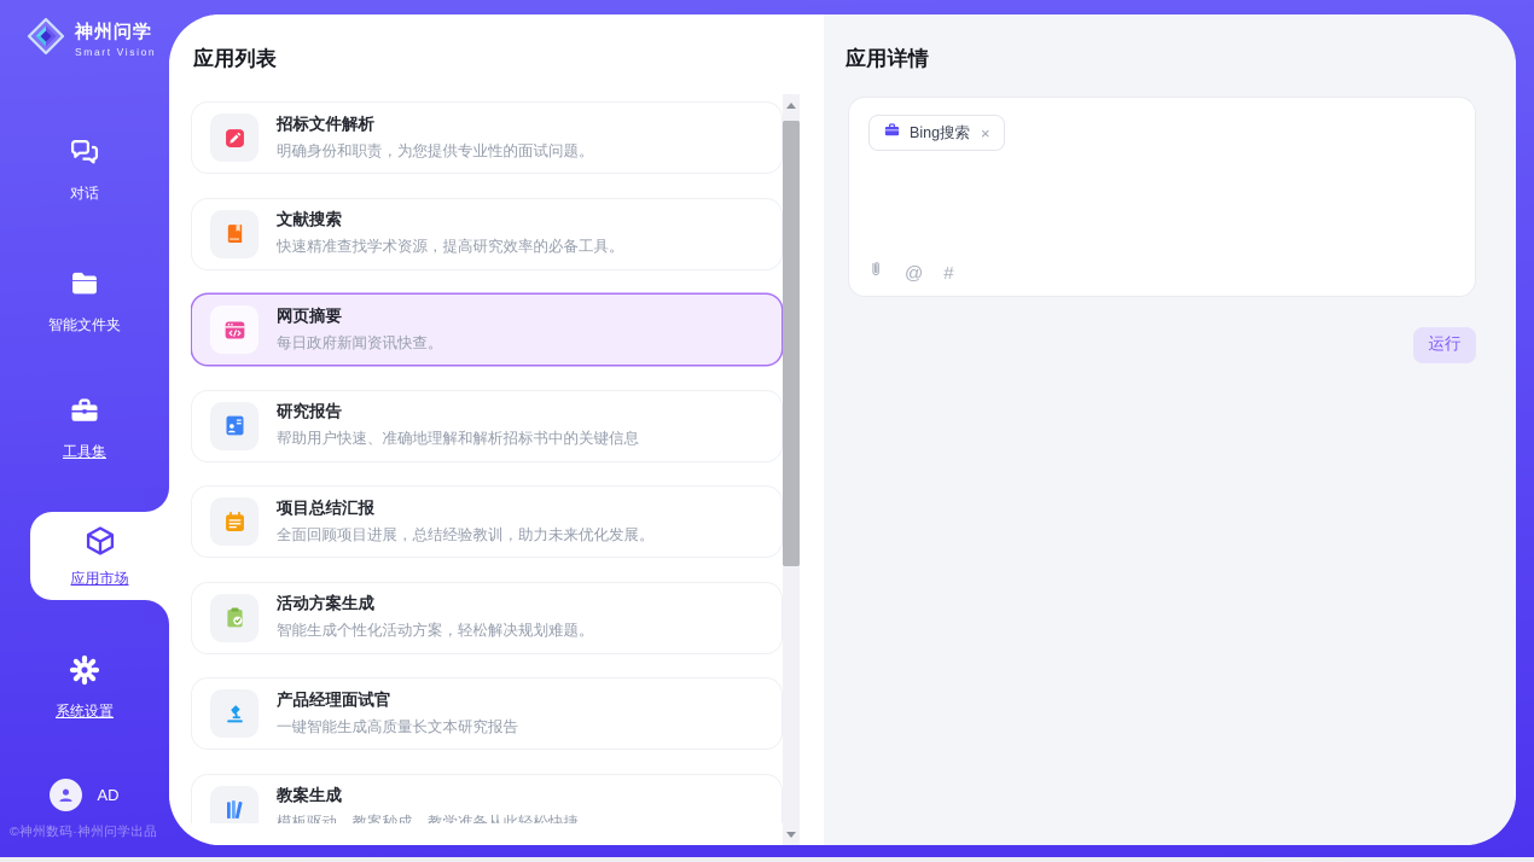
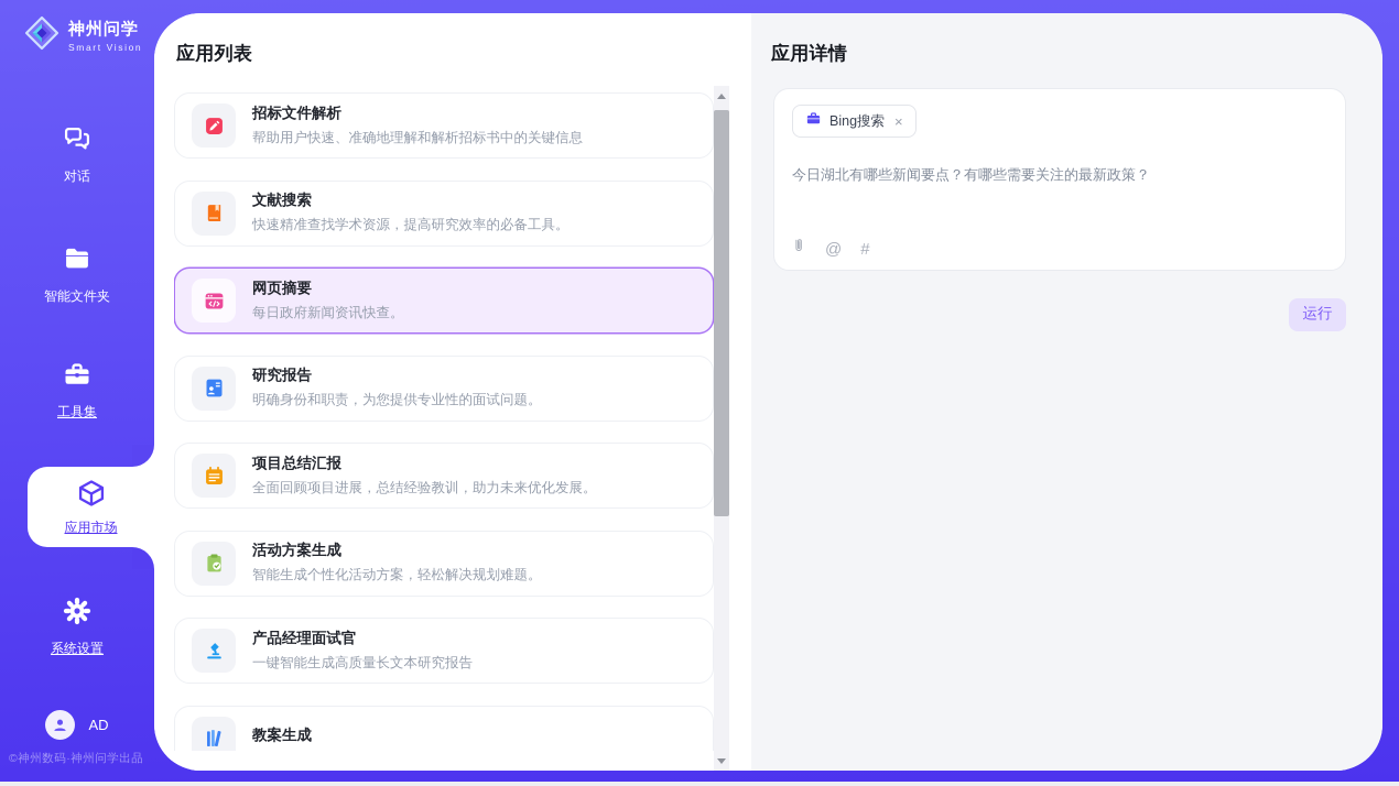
  神州问学
  Smart Vision
  对话
  智能文件夹
  工具集
  应用市场
  系统设置
  AD
  ©神州数码·神州问学出品
  应用列表
  招标文件解析
- 明确身份和职责，为您提供专业性的面试问题。
+ 帮助用户快速、准确地理解和解析招标书中的关键信息
  文献搜索
  快速精准查找学术资源，提高研究效率的必备工具。
  网页摘要
  每日政府新闻资讯快查。
  研究报告
- 帮助用户快速、准确地理解和解析招标书中的关键信息
+ 明确身份和职责，为您提供专业性的面试问题。
  项目总结汇报
  全面回顾项目进展，总结经验教训，助力未来优化发展。
  活动方案生成
  智能生成个性化活动方案，轻松解决规划难题。
  产品经理面试官
  一键智能生成高质量长文本研究报告
  教案生成
- 模板驱动，教案秒成，教学准备从此轻松快捷
  应用详情
  Bing搜索
  ×
+ 今日湖北有哪些新闻要点？有哪些需要关注的最新政策？
  @
  #
  运行
